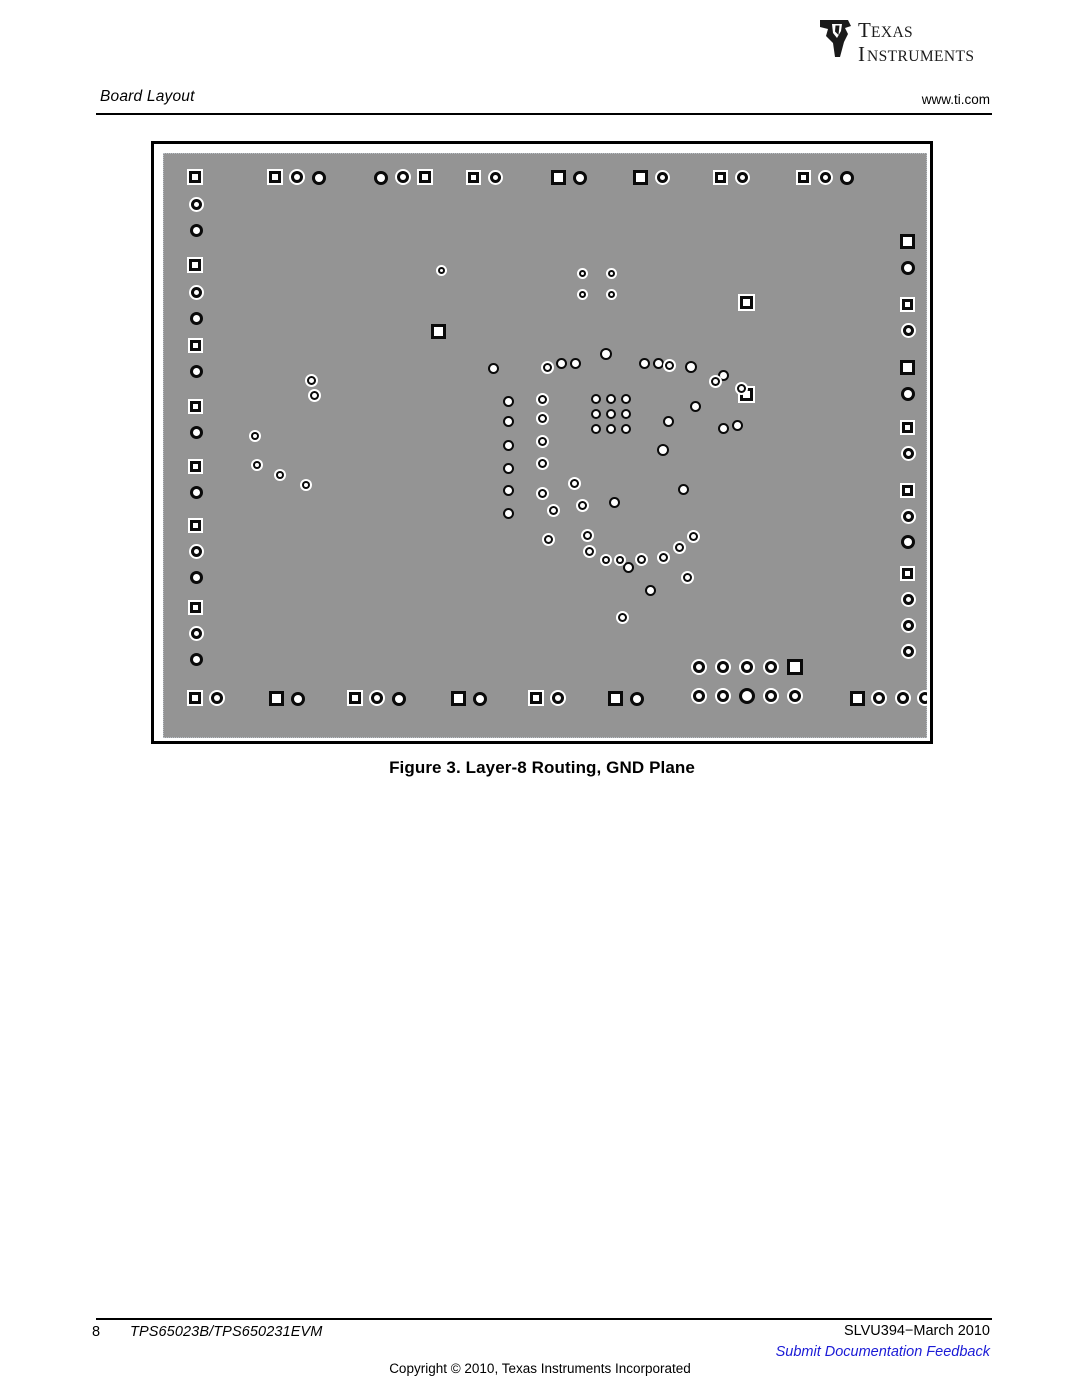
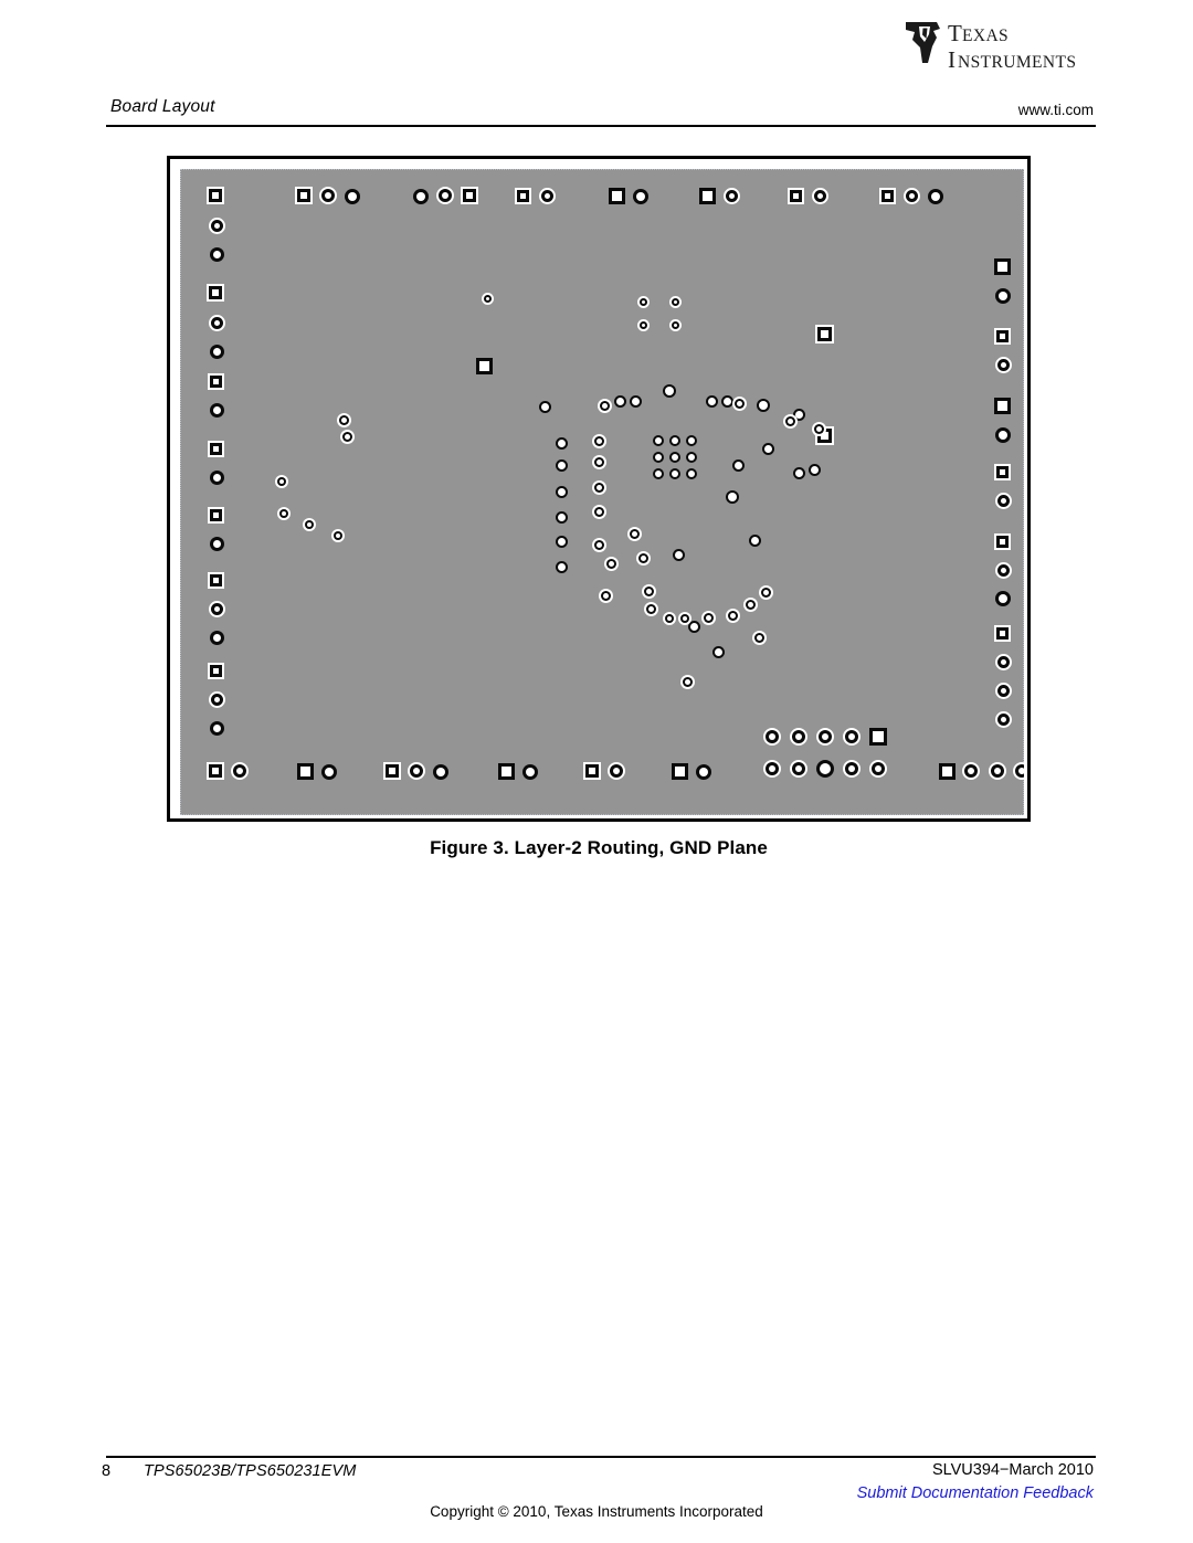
  T
  EXAS
  I
  NSTRUMENTS
  Board Layout
  www.ti.com
- Figure 3. Layer-8 Routing, GND Plane
+ Figure 3. Layer-2 Routing, GND Plane
  8
  TPS65023B/TPS650231EVM
  SLVU394−March 2010
  Submit Documentation Feedback
  Copyright © 2010, Texas Instruments Incorporated
